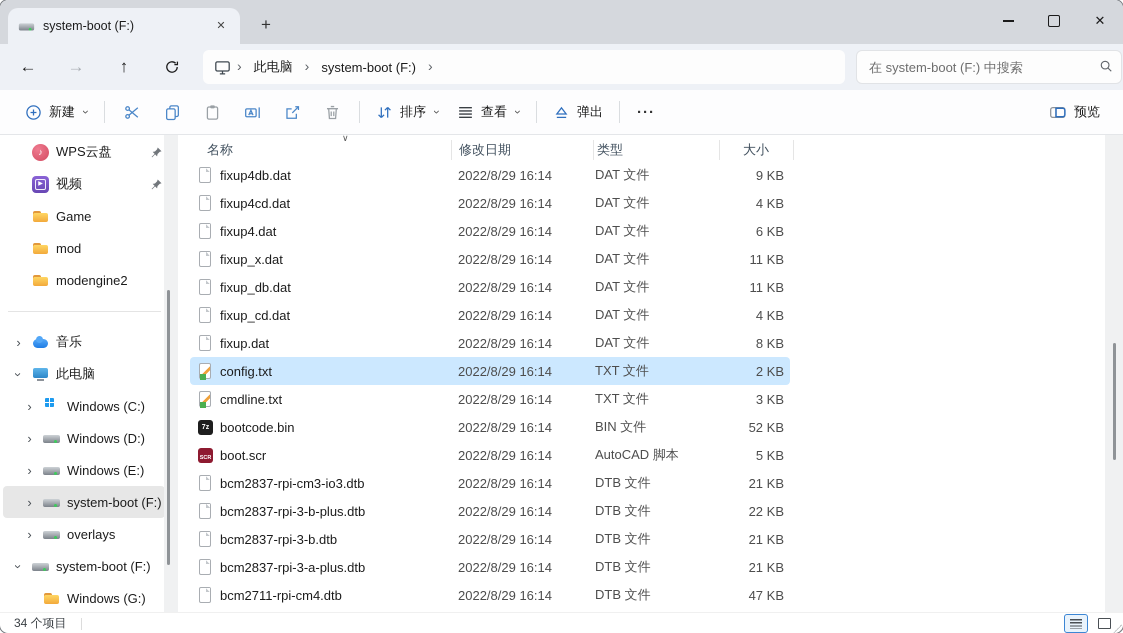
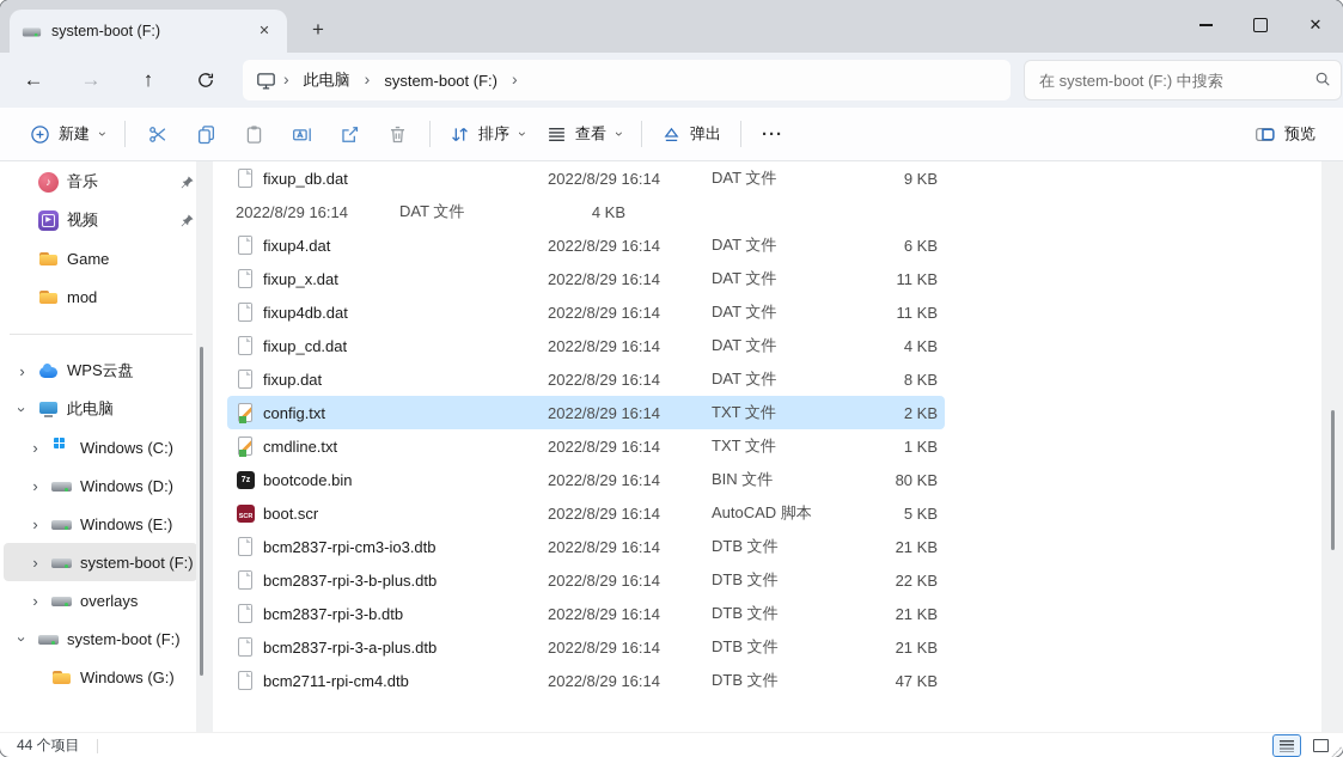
  system-boot (F:)
  ✕
  +
  ✕
  ←
  →
  ↑
  ›
  此电脑
  ›
  system-boot (F:)
  ›
  在 system-boot (F:) 中搜索
  新建
  排序
  查看
  弹出
  ···
  预览
  ♪
- WPS云盘
+ 音乐
  视频
  Game
  mod
- modengine2
  ›
- 音乐
+ WPS云盘
  此电脑
  ›
  Windows (C:)
  ›
  Windows (D:)
  ›
  Windows (E:)
  ›
  system-boot (F:)
  ›
  overlays
  system-boot (F:)
  Windows (G:)
- 名称
- ∨
- 修改日期
- 类型
- 大小
- fixup4db.dat
+ fixup_db.dat
  2022/8/29 16:14
  DAT 文件
  9 KB
- fixup4cd.dat
  2022/8/29 16:14
  DAT 文件
  4 KB
  fixup4.dat
  2022/8/29 16:14
  DAT 文件
  6 KB
  fixup_x.dat
  2022/8/29 16:14
  DAT 文件
  11 KB
- fixup_db.dat
+ fixup4db.dat
  2022/8/29 16:14
  DAT 文件
  11 KB
  fixup_cd.dat
  2022/8/29 16:14
  DAT 文件
  4 KB
  fixup.dat
  2022/8/29 16:14
  DAT 文件
  8 KB
  config.txt
  2022/8/29 16:14
  TXT 文件
  2 KB
  cmdline.txt
  2022/8/29 16:14
  TXT 文件
- 3 KB
+ 1 KB
  bootcode.bin
  2022/8/29 16:14
  BIN 文件
- 52 KB
+ 80 KB
  boot.scr
  2022/8/29 16:14
  AutoCAD 脚本
  5 KB
  bcm2837-rpi-cm3-io3.dtb
  2022/8/29 16:14
  DTB 文件
  21 KB
  bcm2837-rpi-3-b-plus.dtb
  2022/8/29 16:14
  DTB 文件
  22 KB
  bcm2837-rpi-3-b.dtb
  2022/8/29 16:14
  DTB 文件
  21 KB
  bcm2837-rpi-3-a-plus.dtb
  2022/8/29 16:14
  DTB 文件
  21 KB
  bcm2711-rpi-cm4.dtb
  2022/8/29 16:14
  DTB 文件
  47 KB
- 34 个项目
+ 44 个项目
